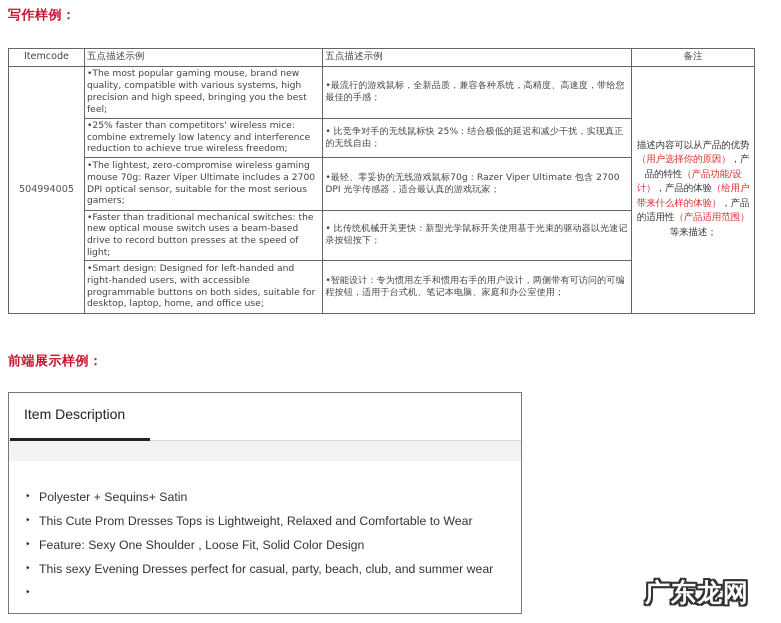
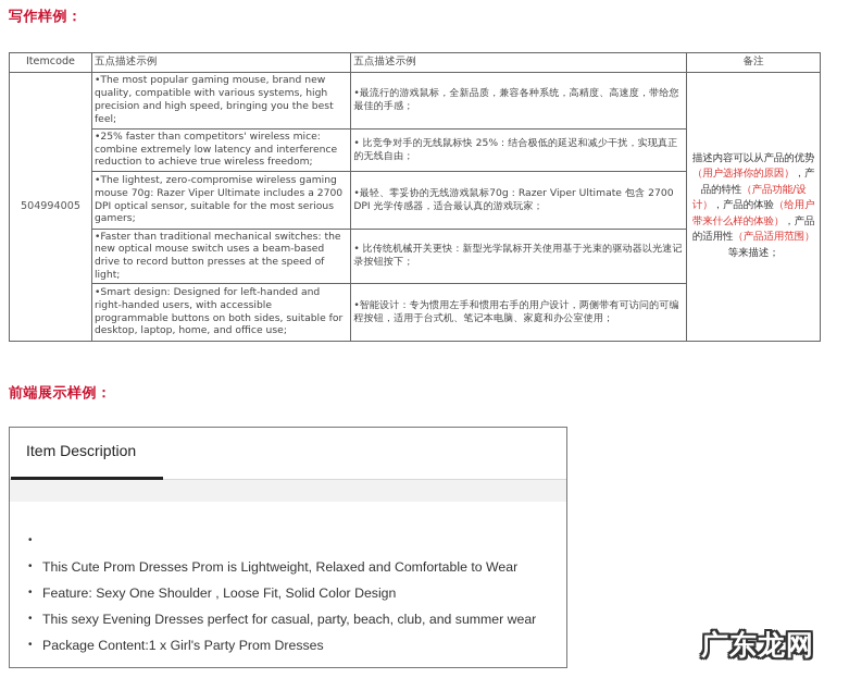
  写作样例：
  Itemcode	五点描述示例	五点描述示例	备注
  504994005	•The most popular gaming mouse, brand new quality, compatible with various systems, high precision and high speed, bringing you the best feel;	•最流行的游戏鼠标，全新品质，兼容各种系统，高精度、高速度，带给您最佳的手感；	描述内容可以从产品的优势（用户选择你的原因），产品的特性（产品功能/设计），产品的体验（给用户带来什么样的体验），产品的适用性（产品适用范围）等来描述；
  •25% faster than competitors' wireless mice: combine extremely low latency and interference reduction to achieve true wireless freedom;	• 比竞争对手的无线鼠标快 25%：结合极低的延迟和减少干扰，实现真正的无线自由；
  •The lightest, zero-compromise wireless gaming mouse 70g: Razer Viper Ultimate includes a 2700 DPI optical sensor, suitable for the most serious gamers;	•最轻、零妥协的无线游戏鼠标70g：Razer Viper Ultimate 包含 2700 DPI 光学传感器，适合最认真的游戏玩家；
  •Faster than traditional mechanical switches: the new optical mouse switch uses a beam-based drive to record button presses at the speed of light;	• 比传统机械开关更快：新型光学鼠标开关使用基于光束的驱动器以光速记录按钮按下；
  •Smart design: Designed for left-handed and right-handed users, with accessible programmable buttons on both sides, suitable for desktop, laptop, home, and office use;	•智能设计：专为惯用左手和惯用右手的用户设计，两侧带有可访问的可编程按钮，适用于台式机、笔记本电脑、家庭和办公室使用；
  前端展示样例：
  Item Description
  •
- Polyester + Sequins+ Satin
  •
- This Cute Prom Dresses Tops is Lightweight, Relaxed and Comfortable to Wear
+ This Cute Prom Dresses Prom is Lightweight, Relaxed and Comfortable to Wear
  •
  Feature: Sexy One Shoulder , Loose Fit, Solid Color Design
  •
  This sexy Evening Dresses perfect for casual, party, beach, club, and summer wear
  •
+ Package Content:1 x Girl's Party Prom Dresses
  广东龙网
